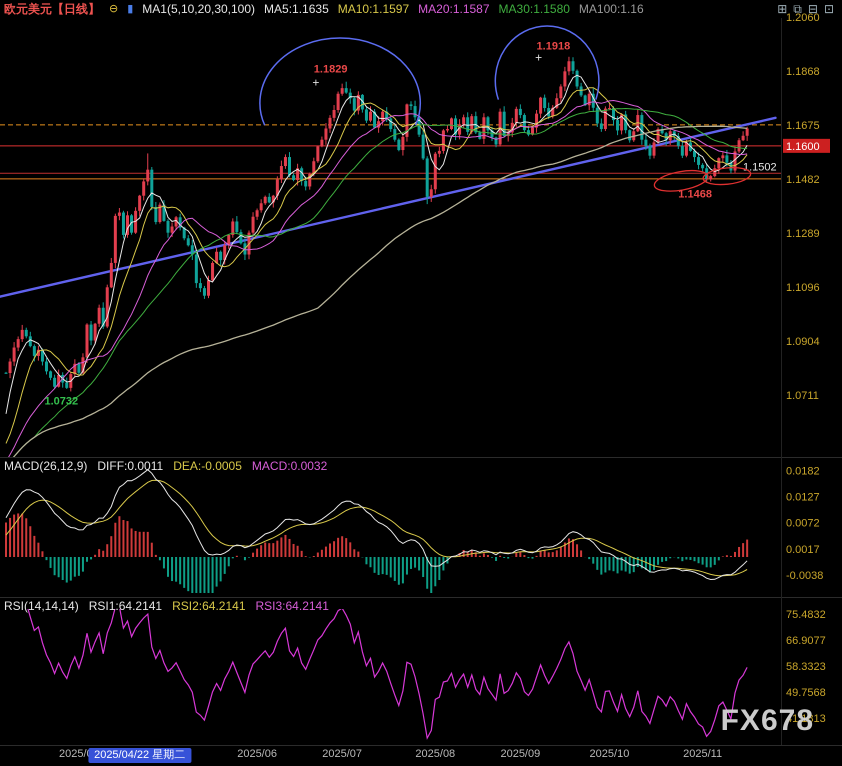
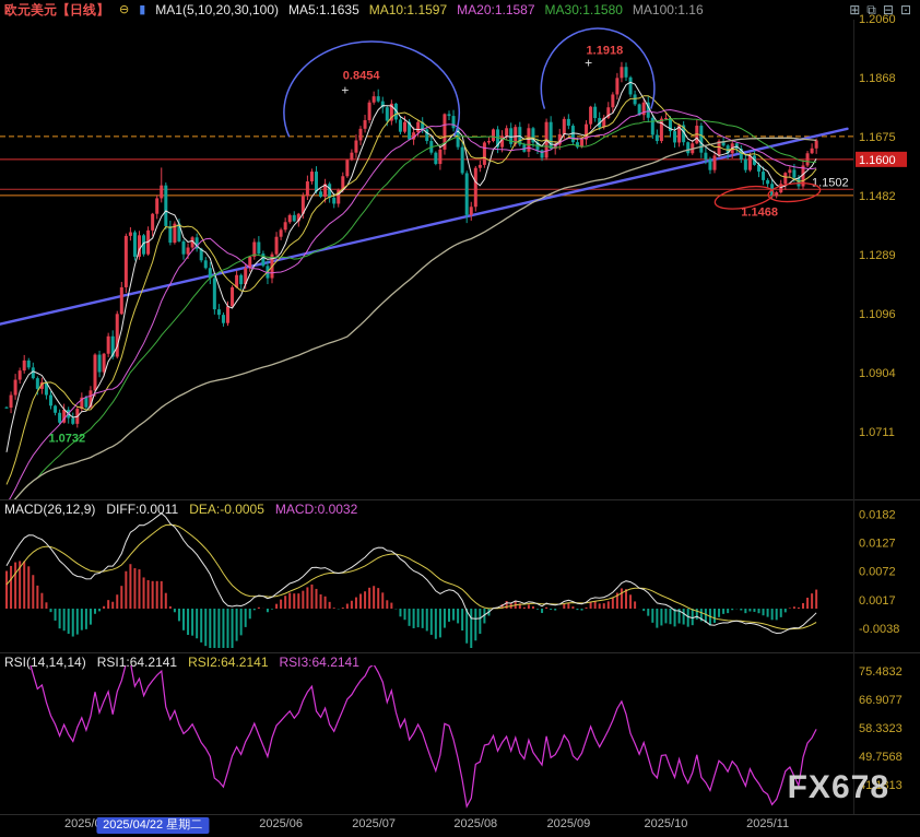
  1.1502
- 1.1829
+ 0.8454
  1.1918
  1.0732
  1.1468
  +
  +
  1.2060
  1.1868
  1.1675
  1.1482
  1.1289
  1.1096
  1.0904
  1.0711
  0.0182
  0.0127
  0.0072
  0.0017
  -0.0038
  75.4832
  66.9077
  58.3323
  49.7568
  41.1813
  1.1600
  欧元美元【日线】
  ⊖
  ▮
  MA1(5,10,20,30,100)
  MA5:1.1635
  MA10:1.1597
  MA20:1.1587
  MA30:1.1580
  MA100:1.16
  ⊞
  ⧉
  ⊟
  ⊡
  MACD(26,12,9)
  DIFF:0.0011
  DEA:-0.0005
  MACD:0.0032
  RSI(14,14,14)
  RSI1:64.2141
  RSI2:64.2141
  RSI3:64.2141
  2025/
  2025/04/22 星期二
  2025/06
  2025/07
  2025/08
  2025/09
  2025/10
  2025/11
  FX678
